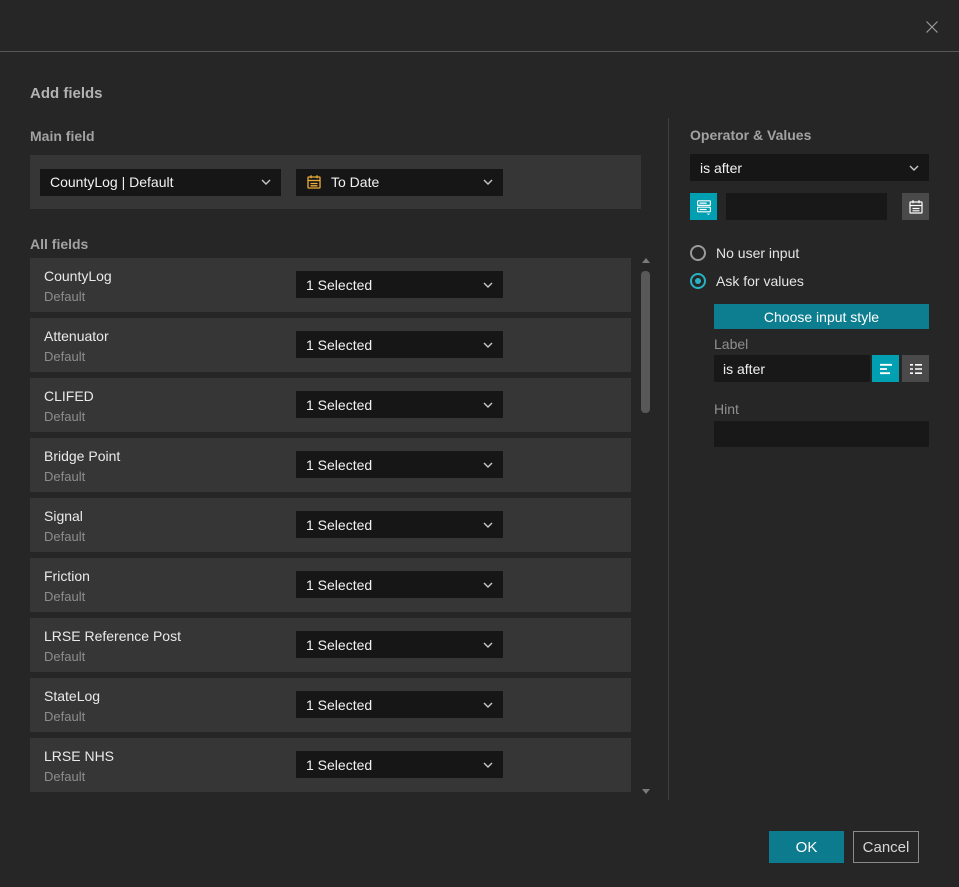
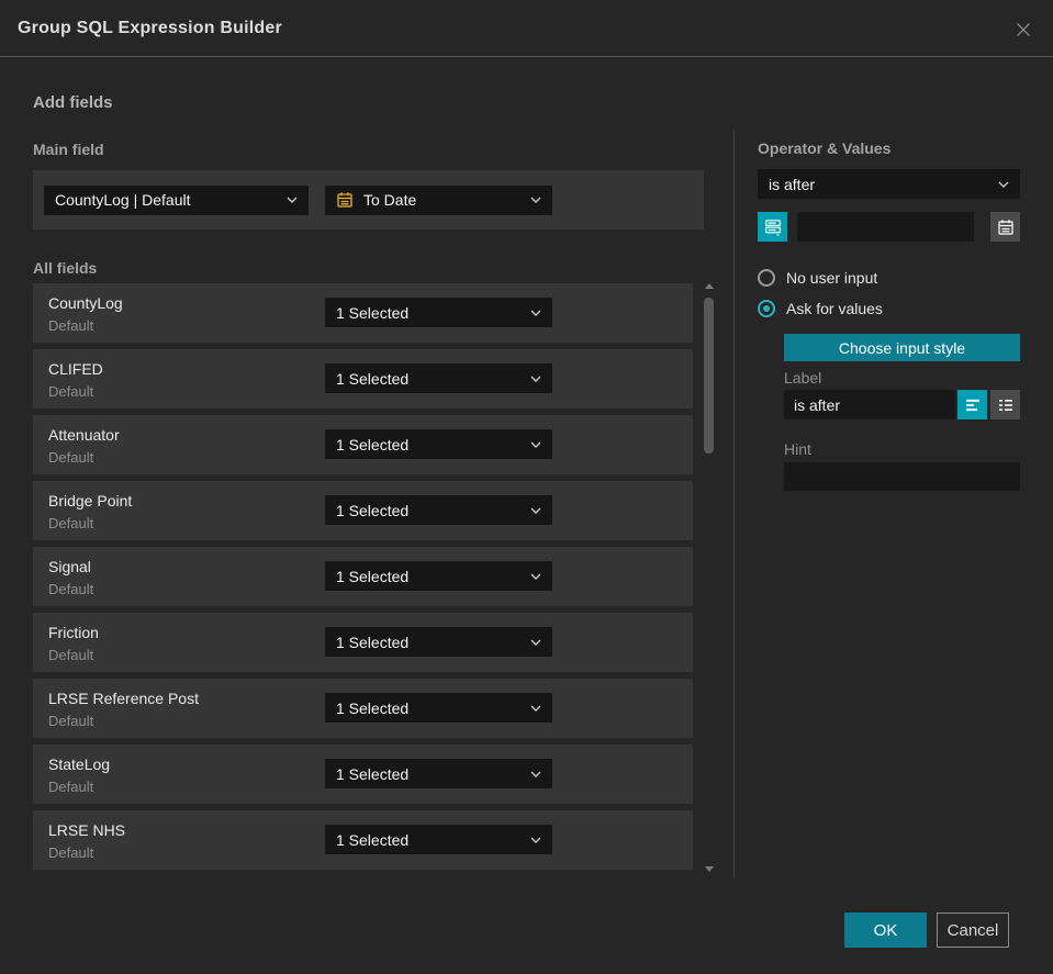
+ Group SQL Expression Builder
  Add fields
  Main field
  All fields
  Operator & Values
  CountyLog | Default
  To Date
  CountyLog
  Default
  1 Selected
- Attenuator
+ CLIFED
  Default
  1 Selected
- CLIFED
+ Attenuator
  Default
  1 Selected
  Bridge Point
  Default
  1 Selected
  Signal
  Default
  1 Selected
  Friction
  Default
  1 Selected
  LRSE Reference Post
  Default
  1 Selected
  StateLog
  Default
  1 Selected
  LRSE NHS
  Default
  1 Selected
  is after
  No user input
  Ask for values
  Choose input style
  Label
  is after
  Hint
  OK
  Cancel
